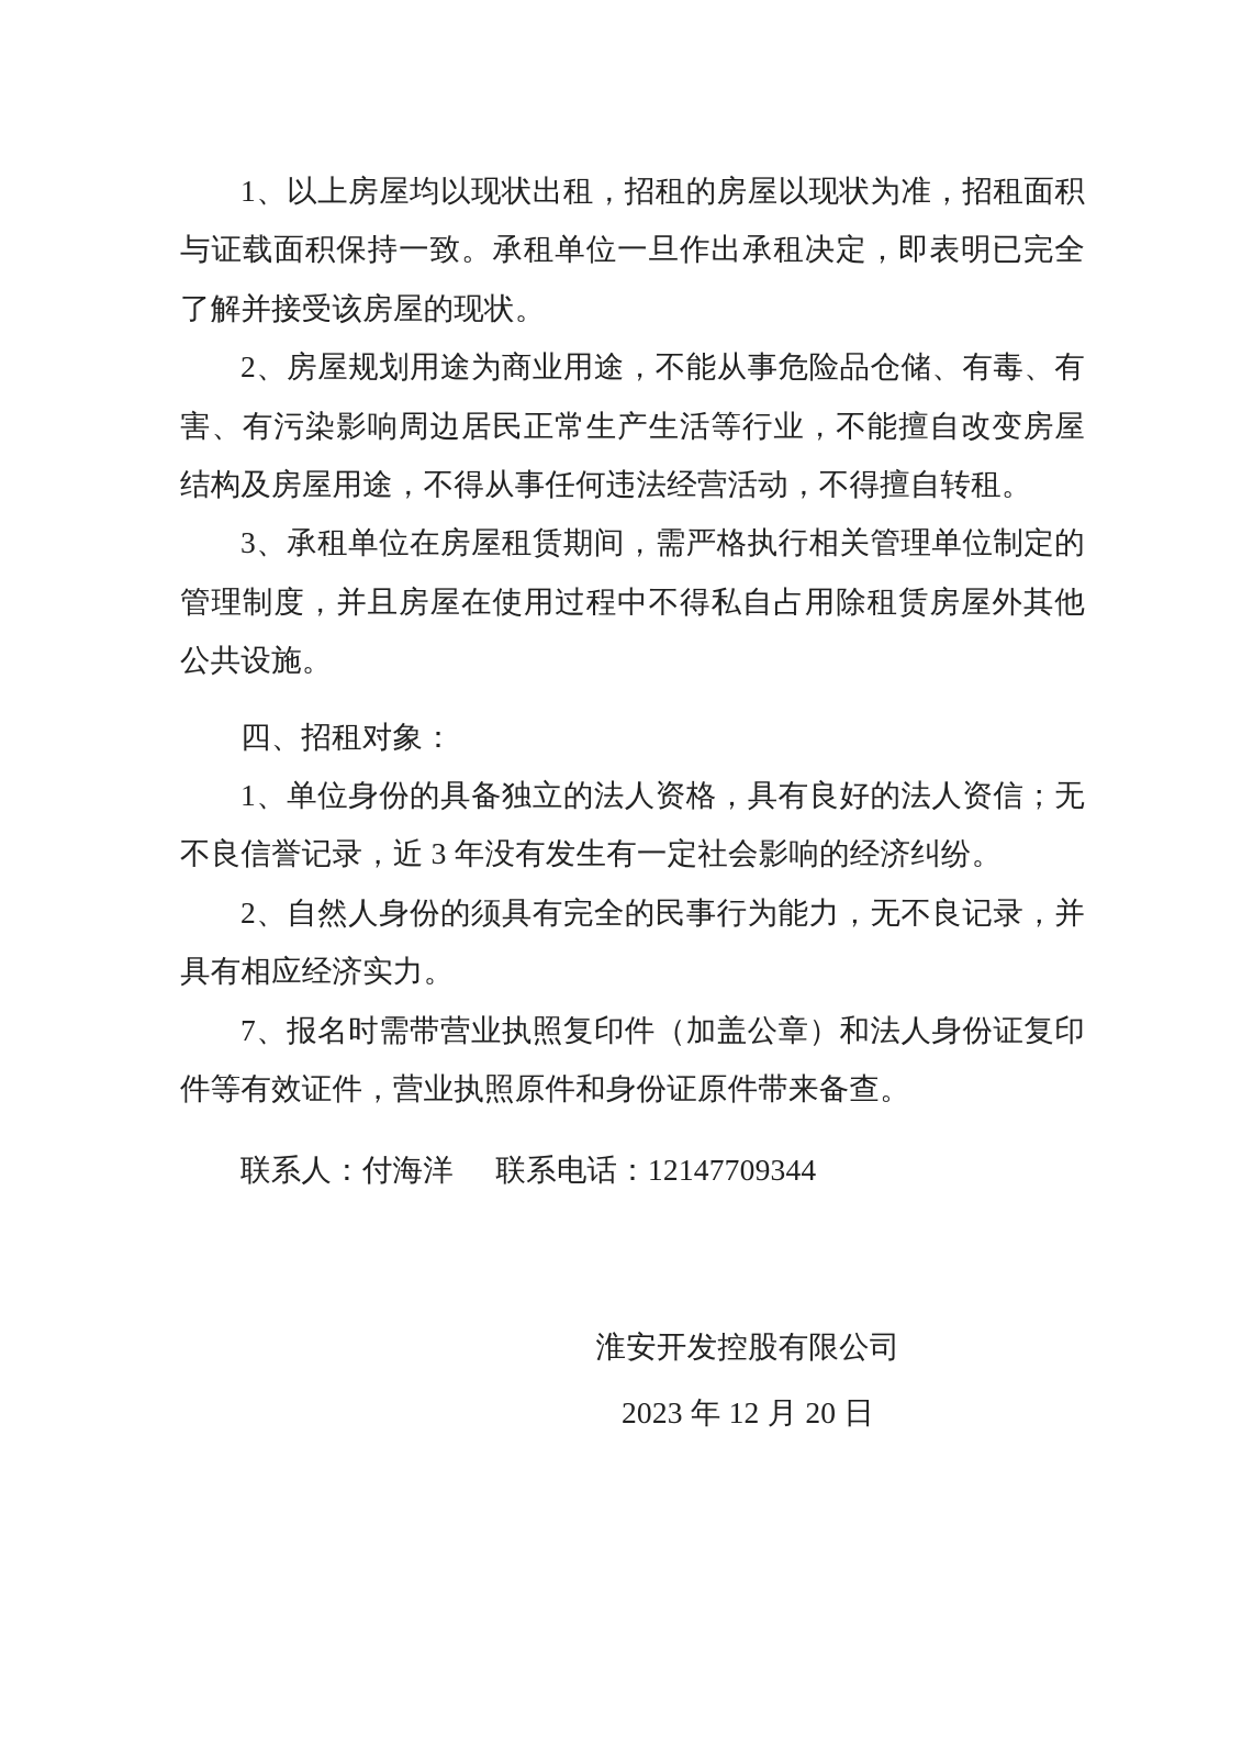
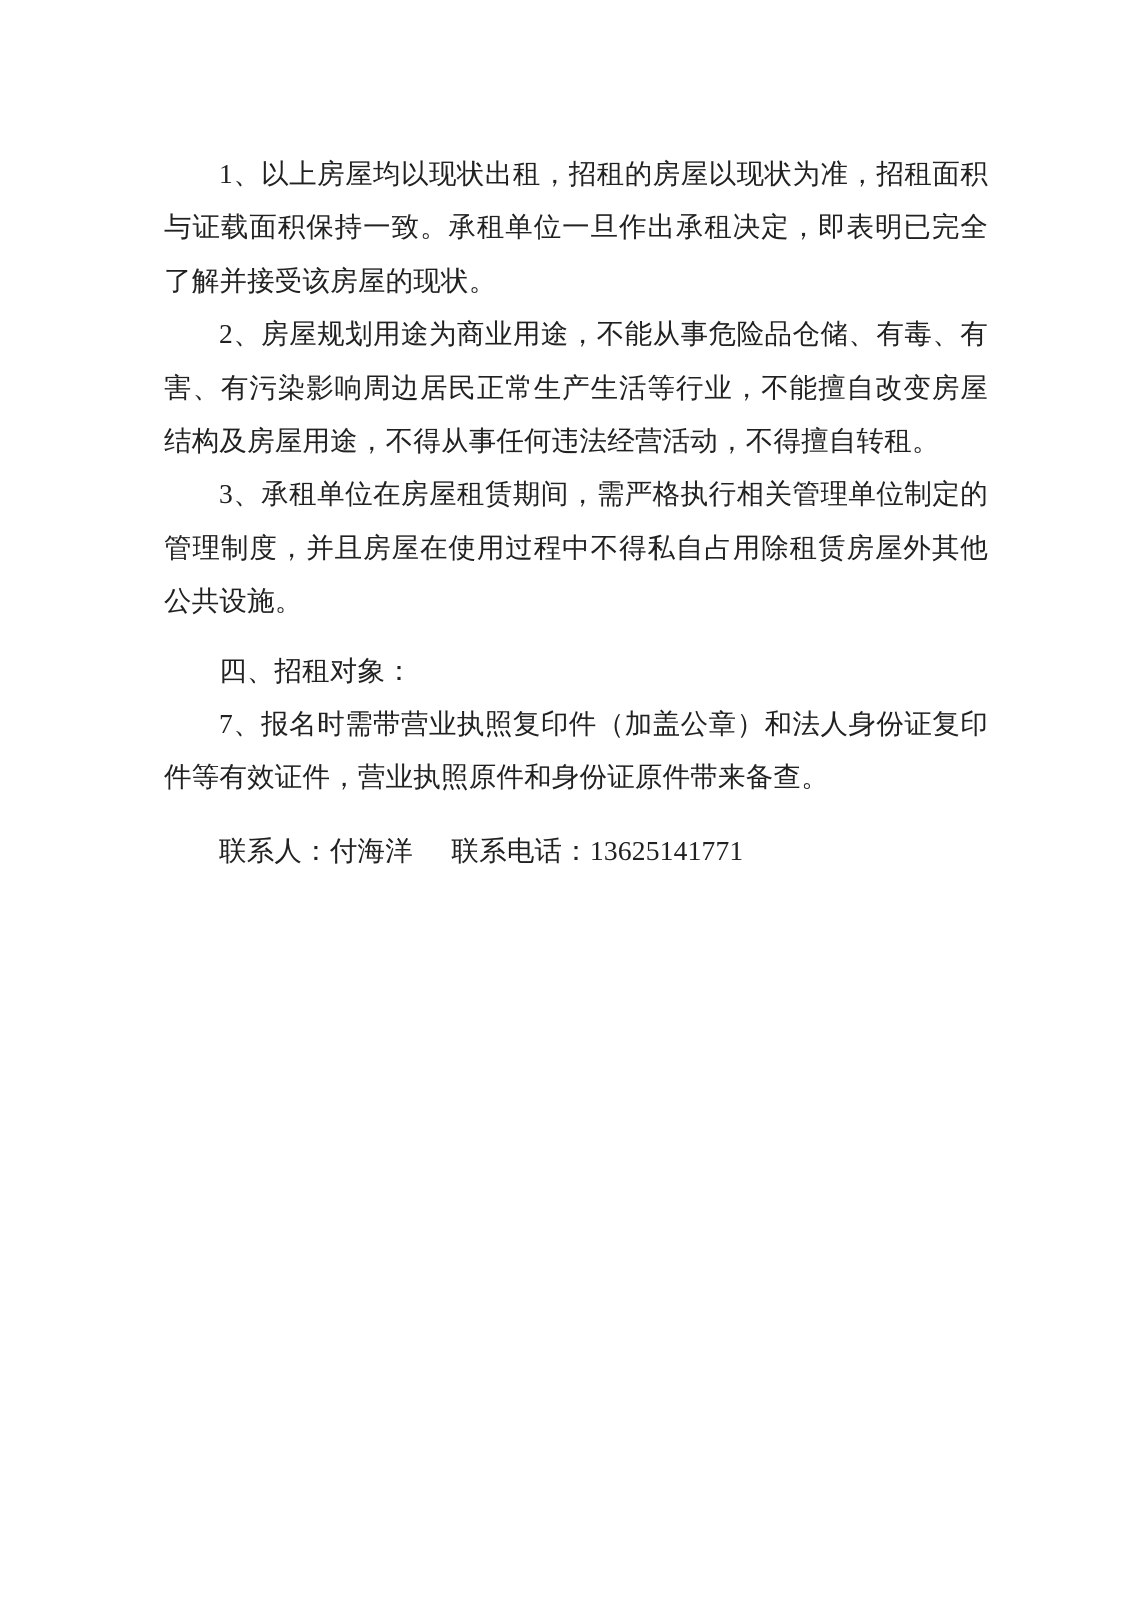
  1、以上房屋均以现状出租，招租的房屋以现状为准，招租面积与证载面积保持一致。承租单位一旦作出承租决定，即表明已完全了解并接受该房屋的现状。
  2、房屋规划用途为商业用途，不能从事危险品仓储、有毒、有害、有污染影响周边居民正常生产生活等行业，不能擅自改变房屋结构及房屋用途，不得从事任何违法经营活动，不得擅自转租。
  3、承租单位在房屋租赁期间，需严格执行相关管理单位制定的管理制度，并且房屋在使用过程中不得私自占用除租赁房屋外其他公共设施。
  四、招租对象：
- 1、单位身份的具备独立的法人资格，具有良好的法人资信；无不良信誉记录，近 3 年没有发生有一定社会影响的经济纠纷。
- 2、自然人身份的须具有完全的民事行为能力，无不良记录，并具有相应经济实力。
  7、报名时需带营业执照复印件（加盖公章）和法人身份证复印件等有效证件，营业执照原件和身份证原件带来备查。
- 联系人：付海洋 联系电话：12147709344
+ 联系人：付海洋 联系电话：13625141771
- 淮安开发控股有限公司
- 2023 年 12 月 20 日
